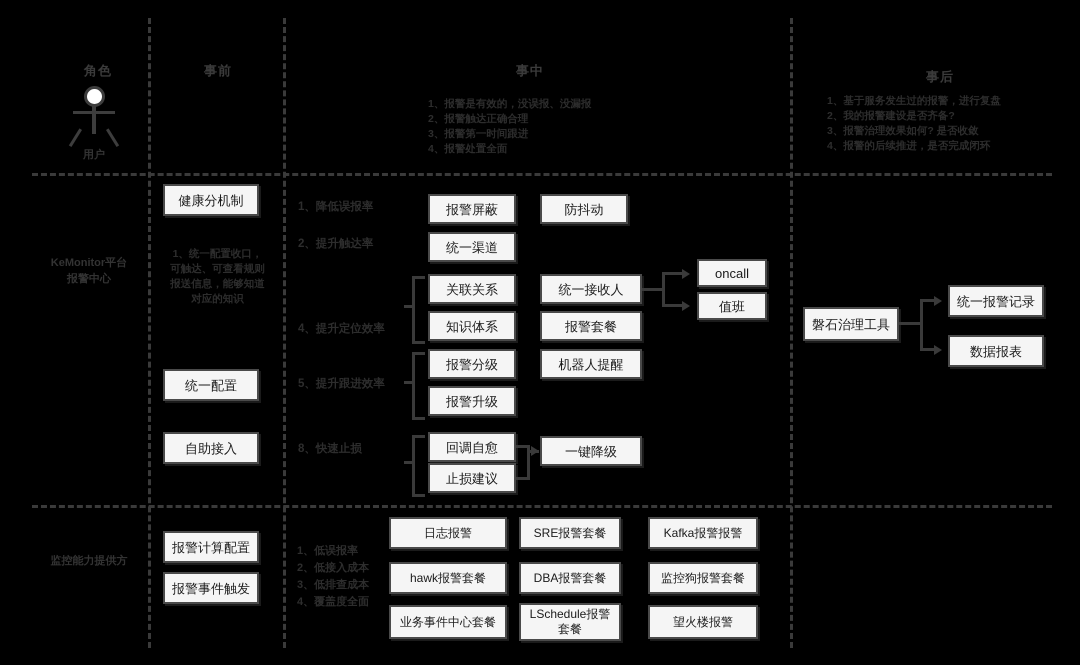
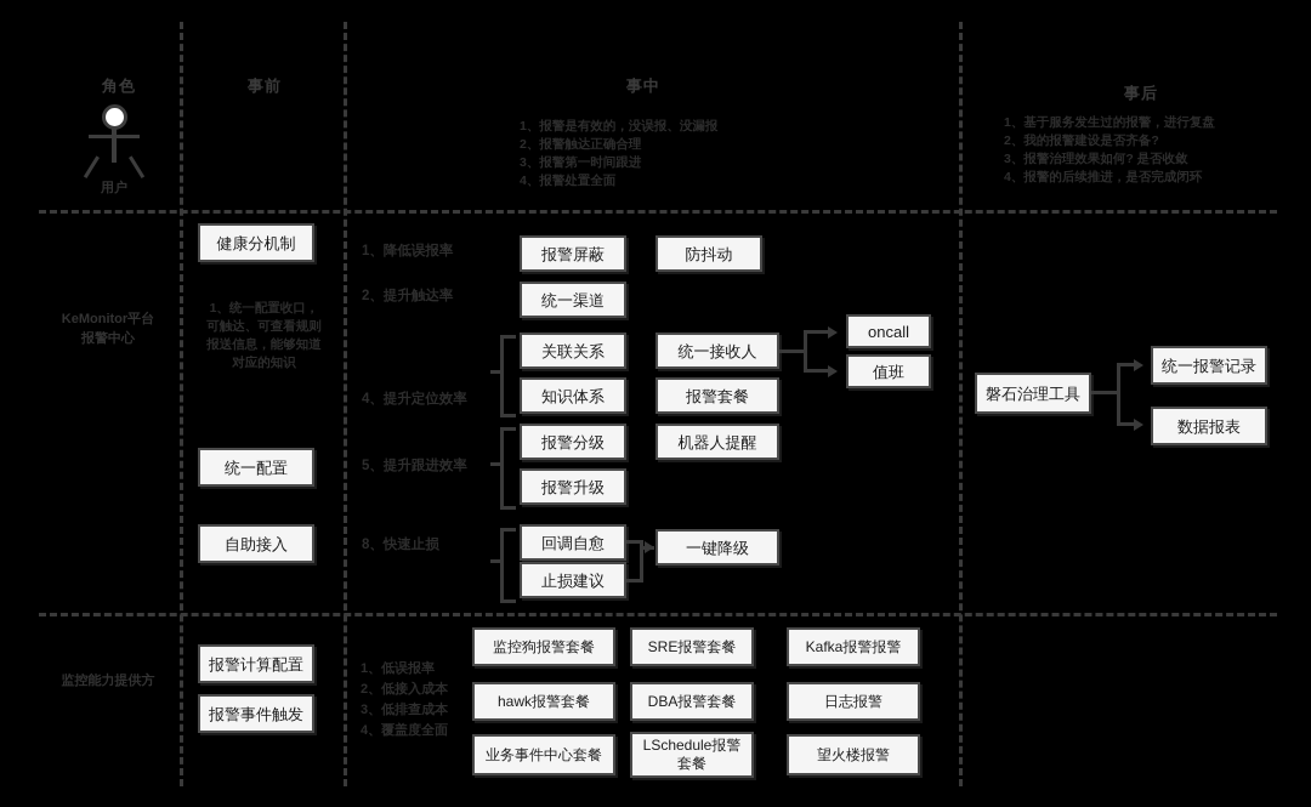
  角色
  事前
  事中
  事后
  用户
  1、报警是有效的，没误报、没漏报
  2、报警触达正确合理
  3、报警第一时间跟进
  4、报警处置全面
  1、基于服务发生过的报警，进行复盘
  2、我的报警建设是否齐备?
  3、报警治理效果如何? 是否收敛
  4、报警的后续推进，是否完成闭环
  KeMonitor平台
  报警中心
  监控能力提供方
  健康分机制
  1、统一配置收口，
  可触达、可查看规则
  报送信息，能够知道
  对应的知识
  统一配置
  自助接入
  1、降低误报率
  2、提升触达率
  4、提升定位效率
  5、提升跟进效率
  8、快速止损
  报警屏蔽
  统一渠道
  关联关系
  知识体系
  报警分级
  报警升级
  回调自愈
  止损建议
  防抖动
  统一接收人
  报警套餐
  机器人提醒
  一键降级
  oncall
  值班
  磐石治理工具
  统一报警记录
  数据报表
  报警计算配置
  报警事件触发
  1、低误报率
  2、低接入成本
  3、低排查成本
  4、覆盖度全面
- 日志报警
+ 监控狗报警套餐
  SRE报警套餐
  Kafka报警报警
  hawk报警套餐
  DBA报警套餐
- 监控狗报警套餐
+ 日志报警
  业务事件中心套餐
  LSchedule报警套餐
  望火楼报警
